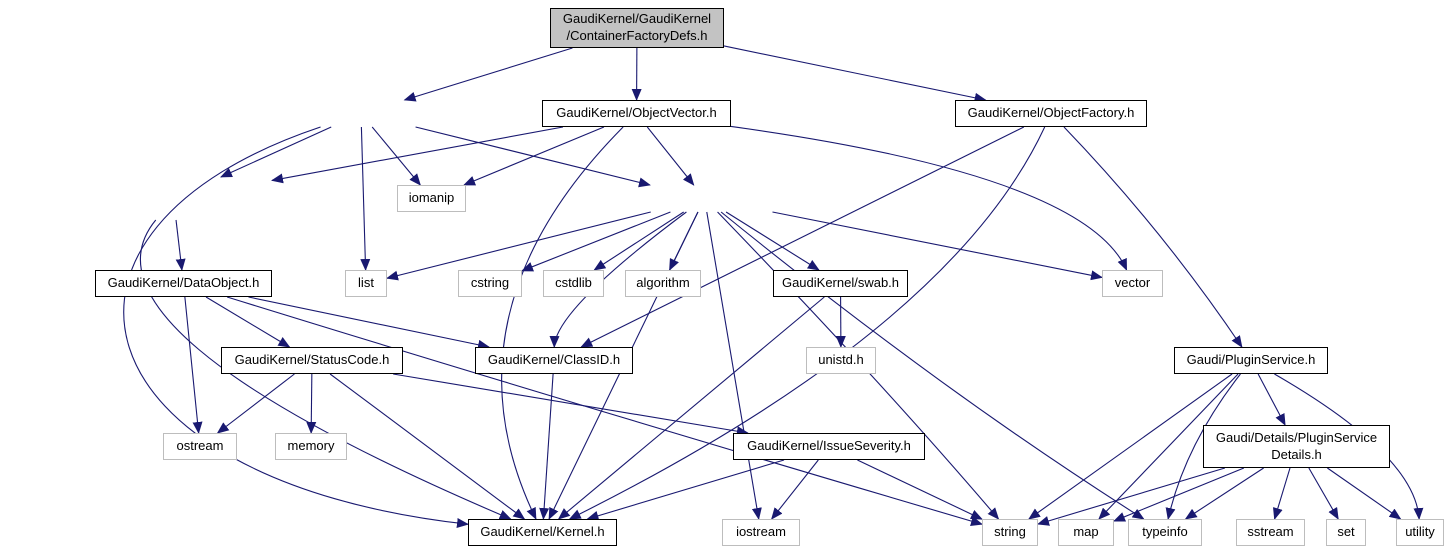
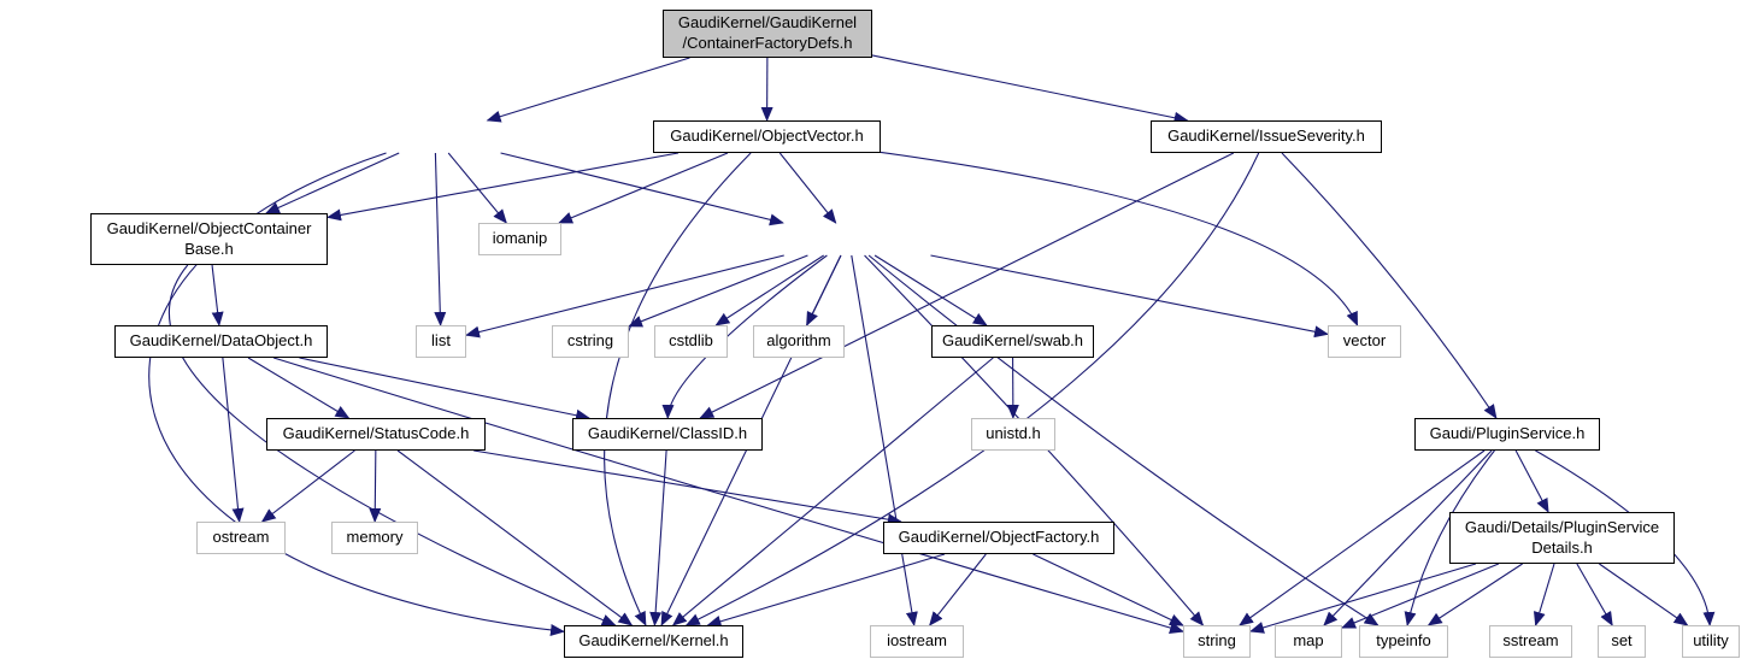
  GaudiKernel/GaudiKernel
  /ContainerFactoryDefs.h
  GaudiKernel/ObjectVector.h
- GaudiKernel/ObjectFactory.h
+ GaudiKernel/IssueSeverity.h
+ GaudiKernel/ObjectContainer
+ Base.h
  iomanip
  GaudiKernel/DataObject.h
  list
  cstring
  cstdlib
  algorithm
  GaudiKernel/swab.h
  vector
  GaudiKernel/StatusCode.h
  GaudiKernel/ClassID.h
  unistd.h
  Gaudi/PluginService.h
  ostream
  memory
- GaudiKernel/IssueSeverity.h
+ GaudiKernel/ObjectFactory.h
  Gaudi/Details/PluginService
  Details.h
  GaudiKernel/Kernel.h
  iostream
  string
  map
  typeinfo
  sstream
  set
  utility
